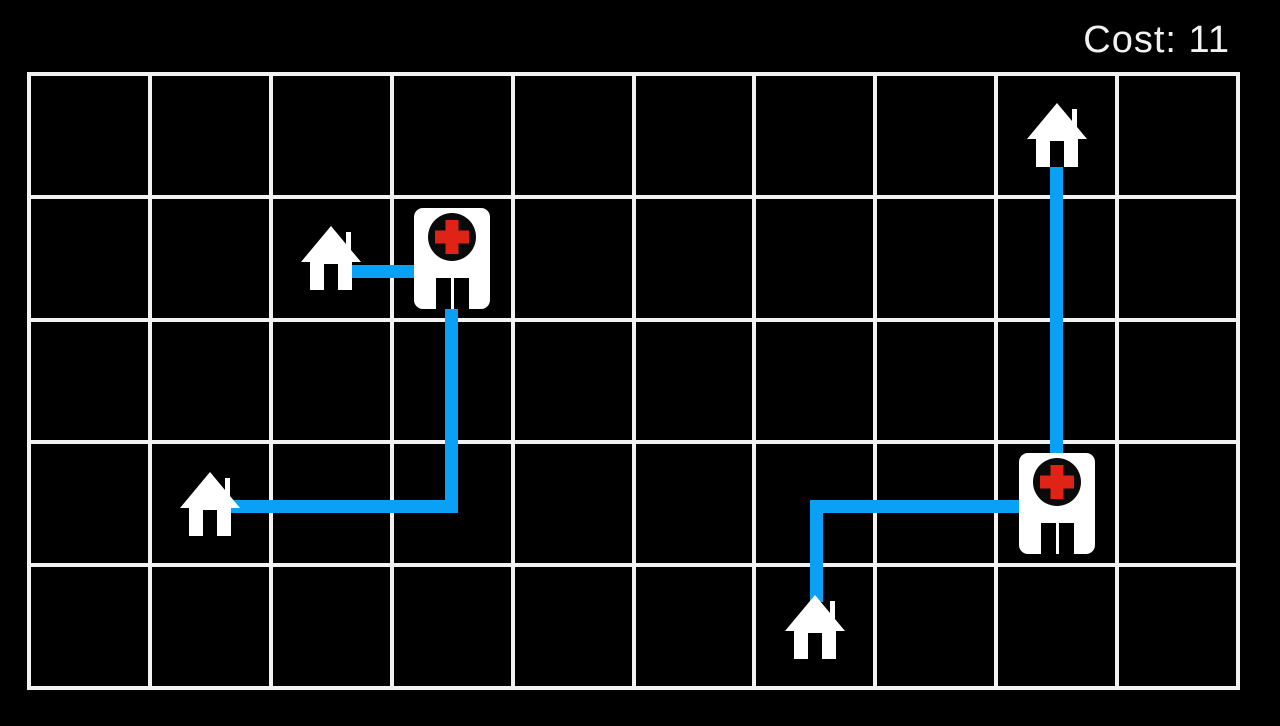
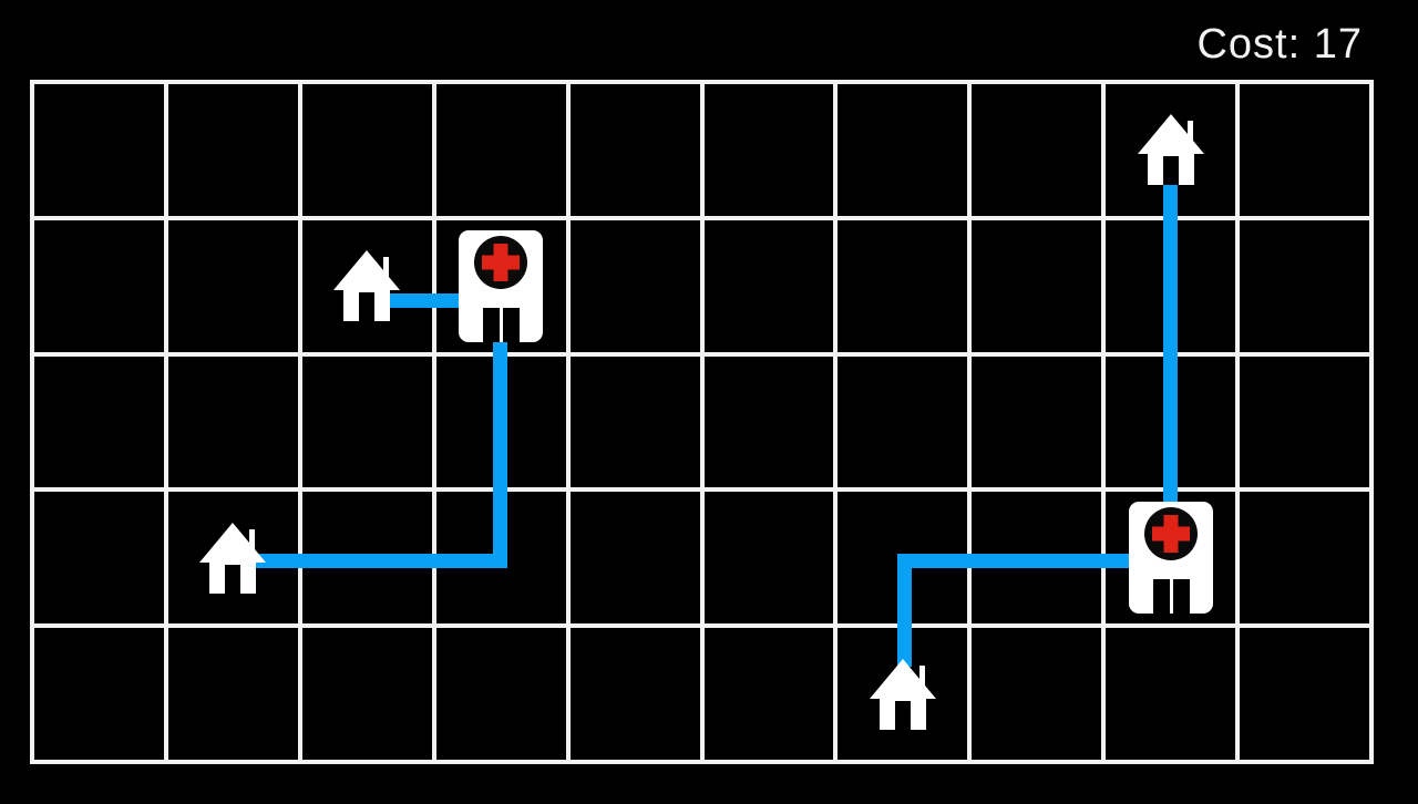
- Cost: 11
+ Cost: 17
